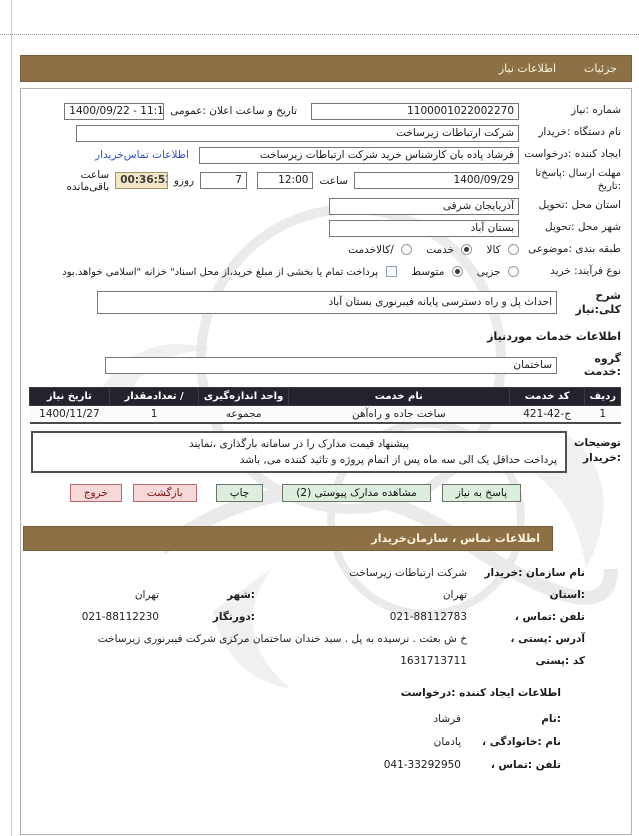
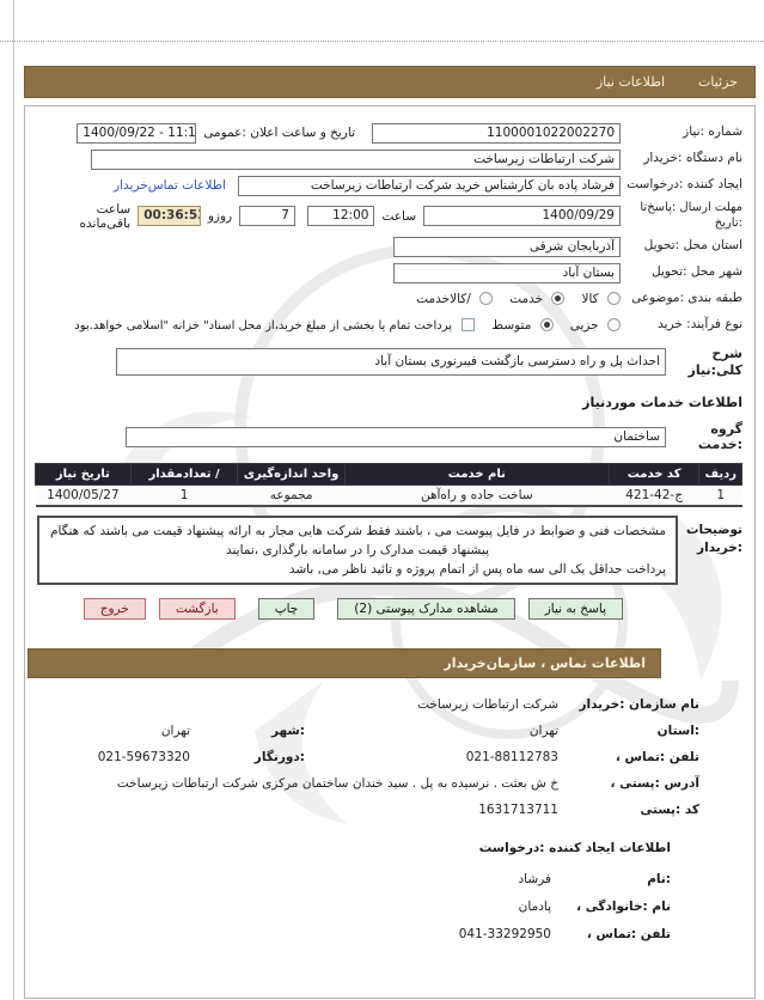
  جزئیات
  اطلاعات نیاز
  شماره :نیاز
  1100001022002270
  تاریخ و ساعت اعلان :عمومی
  1400/09/22 - 11:1
  نام دستگاه :خریدار
  شرکت ارتباطات زیرساخت
  ایجاد کننده :درخواست
  فرشاد پاده بان کارشناس خرید شرکت ارتباطات زیرساخت
  اطلاعات تماس‌خریدار
  مهلت ارسال :پاسخ‌تا
  :تاریخ
  1400/09/29
  ساعت
  12:00
  7
  روزو
  00:36:5
  ساعت باقی‌مانده
  استان محل :تحویل
  آذربایجان شرقی
  شهر محل :تحویل
  بستان آباد
  طبقه بندی :موضوعی
  کالا
  خدمت
  /کالاخدمت
  نوع فرآیند: خرید
  جزیی
  متوسط
  پرداخت تمام یا بخشی از مبلغ خرید،از محل اسناد" خزانه "اسلامی خواهد.بود
  شرح کلی:نیاز
- احداث پل و راه دسترسی پایانه فیبرنوری بستان آباد
+ احداث پل و راه دسترسی بازگشت فیبرنوری بستان آباد
  اطلاعات خدمات موردنیاز
  گروه :خدمت
  ساختمان
  ردیف	کد خدمت	نام خدمت	واحد اندازه‌گیری	/ تعدادمقدار	تاریخ نیاز
- 1	ج-42-421	ساخت جاده و راه‌آهن	مجموعه	1	1400/11/27
+ 1	ج-42-421	ساخت جاده و راه‌آهن	مجموعه	1	1400/05/27
  توضیحات
  :خریدار
+ مشخصات فنی و ضوابط در فایل پیوست می ، باشند فقط شرکت هایی مجاز به ارائه پیشنهاد قیمت می باشند که هنگام
  پیشنهاد قیمت مدارک را در سامانه بارگذاری ،نمایند
- پرداخت حداقل یک الی سه ماه پس از اتمام پروژه و تائید کننده می, باشد
+ پرداخت حداقل یک الی سه ماه پس از اتمام پروژه و تائید ناظر می, باشد
  پاسخ به نیاز
  مشاهده مدارک پیوستی (2)
  چاپ
  بازگشت
  خروج
  اطلاعات تماس ، سازمان‌خریدار
  نام سازمان :خریدار
  شرکت ارتباطات زیرساخت
  :استان
  تهران
  :شهر
  تهران
  تلفن :تماس ،
  021-88112783
  :دورنگار
- 021-88112230
+ 021-59673320
  آدرس :پستی ،
- خ ش بعثت . نرسیده به پل . سید خندان ساختمان مرکزی شرکت فیبرنوری زیرساخت
+ خ ش بعثت . نرسیده به پل . سید خندان ساختمان مرکزی شرکت ارتباطات زیرساخت
  کد :پستی
  1631713711
  اطلاعات ایجاد کننده :درخواست
  :نام
  فرشاد
  نام :خانوادگی ،
  پادمان
  تلفن :تماس ،
  041-33292950
